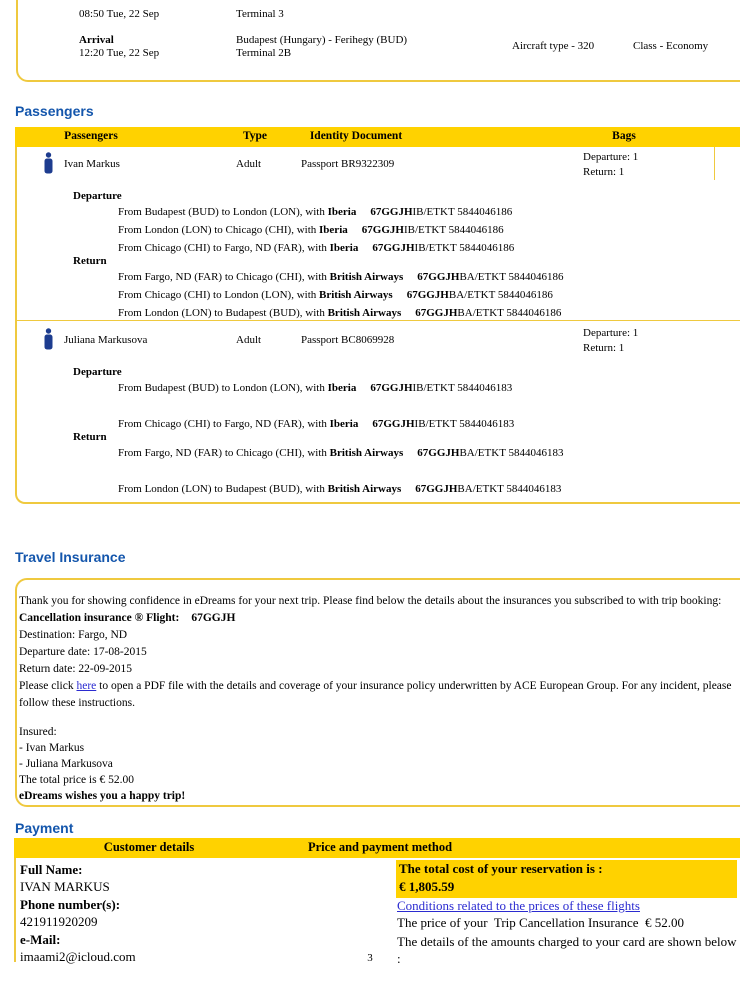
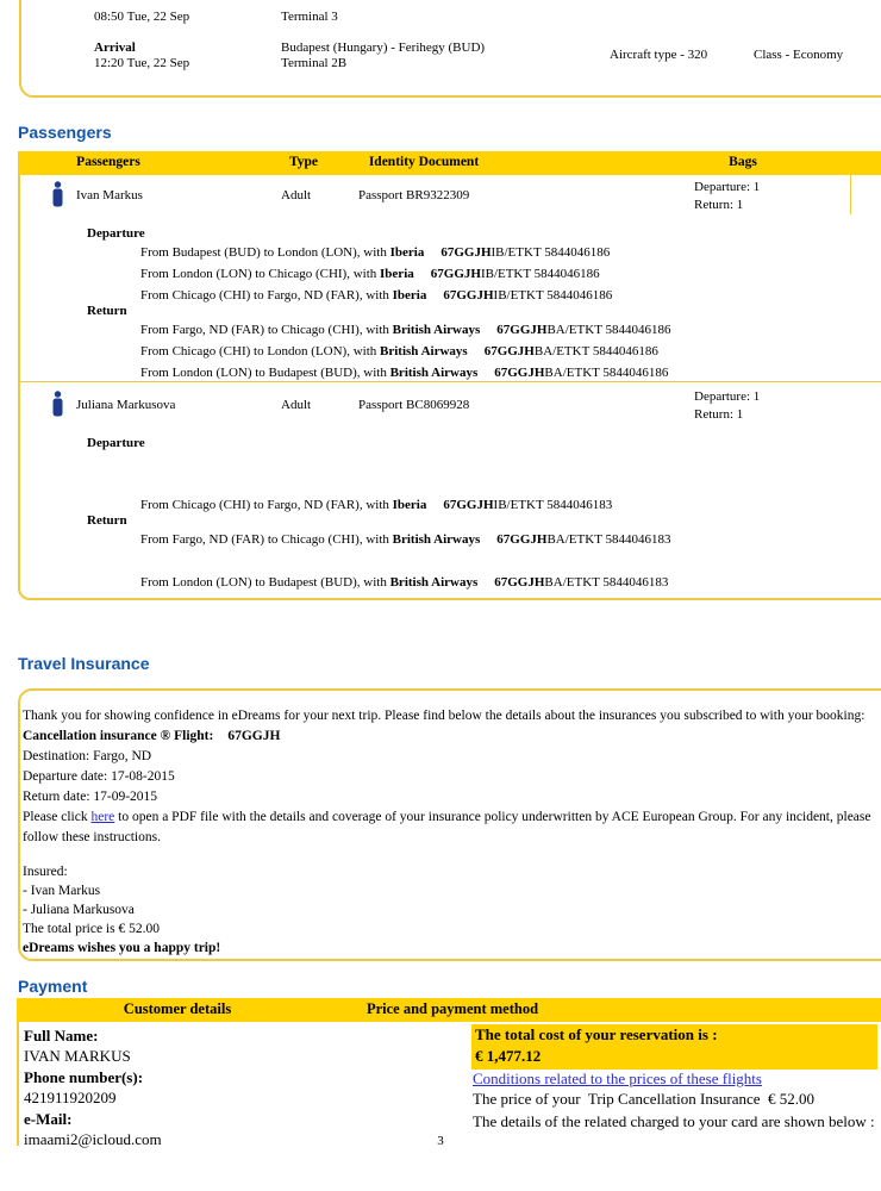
  08:50 Tue, 22 Sep
  Terminal 3
  Arrival
  12:20 Tue, 22 Sep
  Budapest (Hungary) - Ferihegy (BUD)
  Terminal 2B
  Aircraft type - 320
  Class - Economy
  Passengers
  Passengers
  Type
  Identity Document
  Bags
  Ivan Markus
  Adult
  Passport BR9322309
  Departure: 1
  Return: 1
  Departure
  From Budapest (BUD) to London (LON), with Iberia 67GGJHIB/ETKT 5844046186
  From London (LON) to Chicago (CHI), with Iberia 67GGJHIB/ETKT 5844046186
  From Chicago (CHI) to Fargo, ND (FAR), with Iberia 67GGJHIB/ETKT 5844046186
  Return
  From Fargo, ND (FAR) to Chicago (CHI), with British Airways 67GGJHBA/ETKT 5844046186
  From Chicago (CHI) to London (LON), with British Airways 67GGJHBA/ETKT 5844046186
  From London (LON) to Budapest (BUD), with British Airways 67GGJHBA/ETKT 5844046186
  Juliana Markusova
  Adult
  Passport BC8069928
  Departure: 1
  Return: 1
  Departure
- From Budapest (BUD) to London (LON), with Iberia 67GGJHIB/ETKT 5844046183
  From Chicago (CHI) to Fargo, ND (FAR), with Iberia 67GGJHIB/ETKT 5844046183
  Return
  From Fargo, ND (FAR) to Chicago (CHI), with British Airways 67GGJHBA/ETKT 5844046183
  From London (LON) to Budapest (BUD), with British Airways 67GGJHBA/ETKT 5844046183
  Travel Insurance
- Thank you for showing confidence in eDreams for your next trip. Please find below the details about the insurances you subscribed to with trip booking:
+ Thank you for showing confidence in eDreams for your next trip. Please find below the details about the insurances you subscribed to with your booking:
  Cancellation insurance ® Flight: 67GGJH
  Destination: Fargo, ND
  Departure date: 17-08-2015
- Return date: 22-09-2015
+ Return date: 17-09-2015
  Please click here to open a PDF file with the details and coverage of your insurance policy underwritten by ACE European Group. For any incident, please
  follow these instructions.
  Insured:
  - Ivan Markus
  - Juliana Markusova
  The total price is € 52.00
  eDreams wishes you a happy trip!
  Payment
  Customer details
  Price and payment method
  Full Name:
  IVAN MARKUS
  Phone number(s):
  421911920209
  e-Mail:
  imaami2@icloud.com
  The total cost of your reservation is :
- € 1,805.59
+ € 1,477.12
  Conditions related to the prices of these flights
  The price of your Trip Cancellation Insurance € 52.00
- The details of the amounts charged to your card are shown below :
+ The details of the related charged to your card are shown below :
  3
